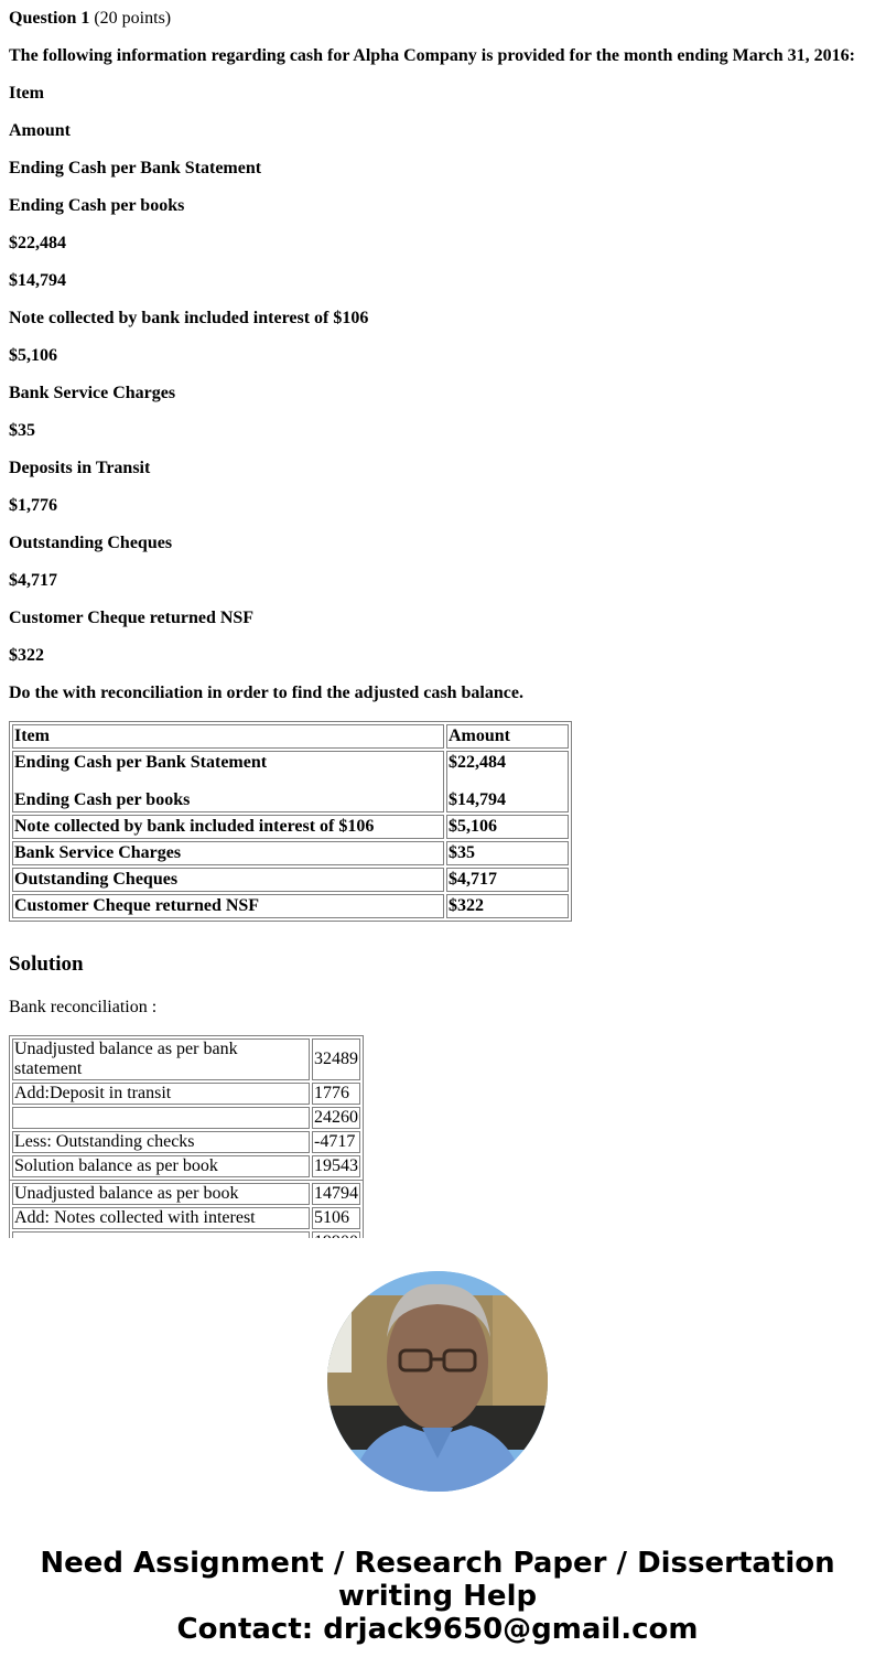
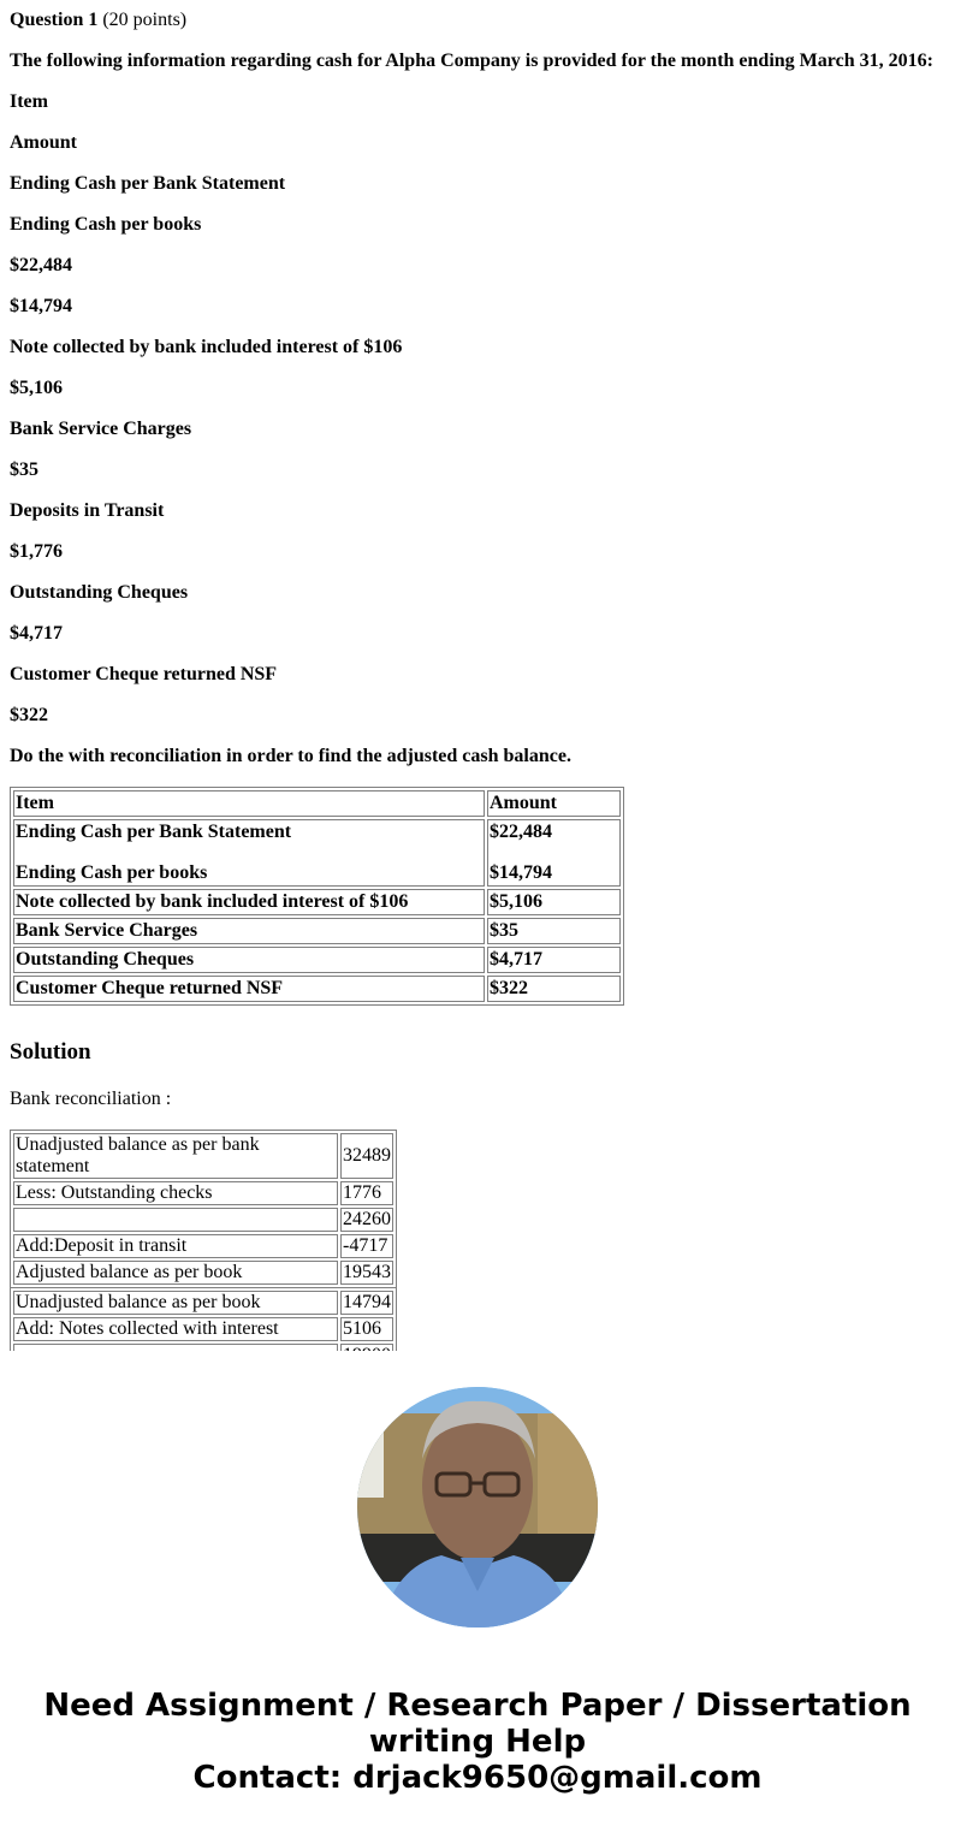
  Question 1 (20 points)
  The following information regarding cash for Alpha Company is provided for the month ending March 31, 2016:
  Item
  Amount
  Ending Cash per Bank Statement
  Ending Cash per books
  $22,484
  $14,794
  Note collected by bank included interest of $106
  $5,106
  Bank Service Charges
  $35
  Deposits in Transit
  $1,776
  Outstanding Cheques
  $4,717
  Customer Cheque returned NSF
  $322
  Do the with reconciliation in order to find the adjusted cash balance.
  Item	Amount
  Ending Cash per Bank Statement Ending Cash per books	$22,484 $14,794
  Note collected by bank included interest of $106	$5,106
  Bank Service Charges	$35
  Outstanding Cheques	$4,717
  Customer Cheque returned NSF	$322
  Solution
  Bank reconciliation :
  Unadjusted balance as per bank statement	32489
- Add:Deposit in transit	1776
+ Less: Outstanding checks	1776
  	24260
- Less: Outstanding checks	-4717
+ Add:Deposit in transit	-4717
- Solution balance as per book	19543
+ Adjusted balance as per book	19543
  Unadjusted balance as per book	14794
  Add: Notes collected with interest	5106
  Need Assignment / Research Paper / Dissertation
  writing Help
  Contact: drjack9650@gmail.com
